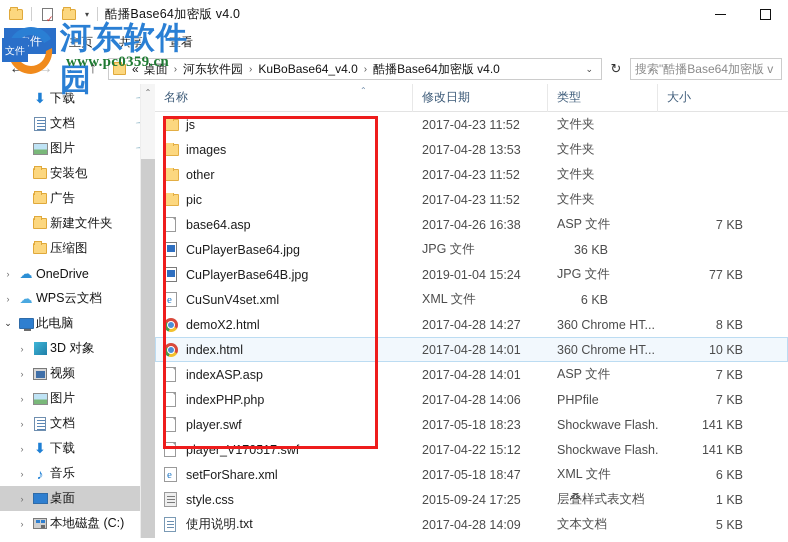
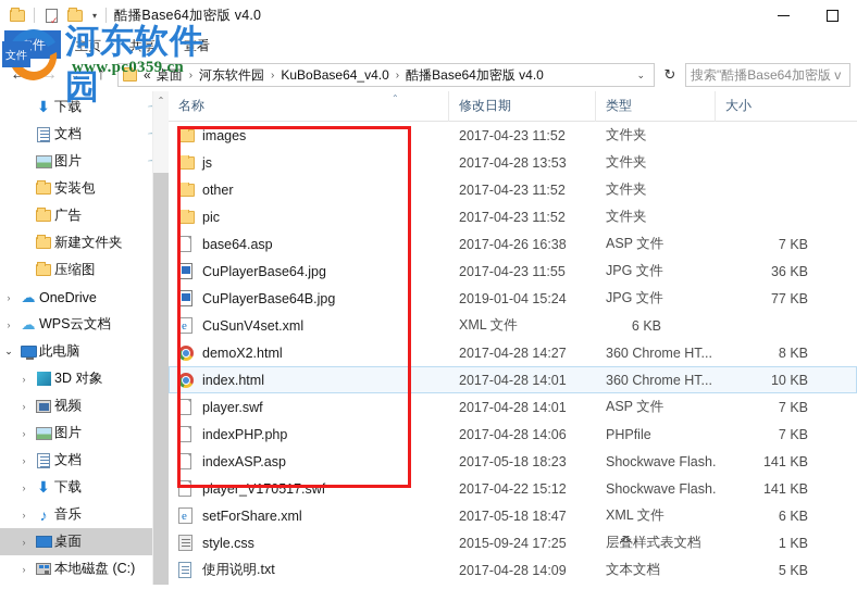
  ▾
  酷播Base64加密版 v4.0
  主页
  共享
  查看
  →
  ⌄
  ↑
  «
  桌面
  ›
  河东软件园
  ›
  KuBoBase64_v4.0
  ›
  酷播Base64加密版 v4.0
  ⌄
  ↻
  搜索"酷播Base64加密版 v
  ⬇
  下载
  文档
  图片
  安装包
  广告
  新建文件夹
  压缩图
  ›
  ☁
  OneDrive
  ›
  ☁
  WPS云文档
  ⌄
  此电脑
  ›
  3D 对象
  ›
  视频
  ›
  图片
  ›
  文档
  ›
  ⬇
  下载
  ›
  ♪
  音乐
  ›
  桌面
  ›
  本地磁盘 (C:)
  ⌃
  名称
  ⌃
  修改日期
  类型
  大小
- js
+ images
  2017-04-23 11:52
  文件夹
- images
+ js
  2017-04-28 13:53
  文件夹
  other
  2017-04-23 11:52
  文件夹
  pic
  2017-04-23 11:52
  文件夹
  base64.asp
  2017-04-26 16:38
  ASP 文件
  7 KB
  CuPlayerBase64.jpg
+ 2017-04-23 11:55
  JPG 文件
  36 KB
  CuPlayerBase64B.jpg
  2019-01-04 15:24
  JPG 文件
  77 KB
  CuSunV4set.xml
  XML 文件
  6 KB
  demoX2.html
  2017-04-28 14:27
  360 Chrome HT...
  8 KB
  index.html
  2017-04-28 14:01
  360 Chrome HT...
  10 KB
- indexASP.asp
+ player.swf
  2017-04-28 14:01
  ASP 文件
  7 KB
  indexPHP.php
  2017-04-28 14:06
  PHPfile
  7 KB
- player.swf
+ indexASP.asp
  2017-05-18 18:23
  Shockwave Flash.
  141 KB
  player_V170517.swf
  2017-04-22 15:12
  Shockwave Flash.
  141 KB
  setForShare.xml
  2017-05-18 18:47
  XML 文件
  6 KB
  style.css
  2015-09-24 17:25
  层叠样式表文档
  1 KB
  使用说明.txt
  2017-04-28 14:09
  文本文档
  5 KB
  文件
  河东软件园
  www.pc0359.cn
